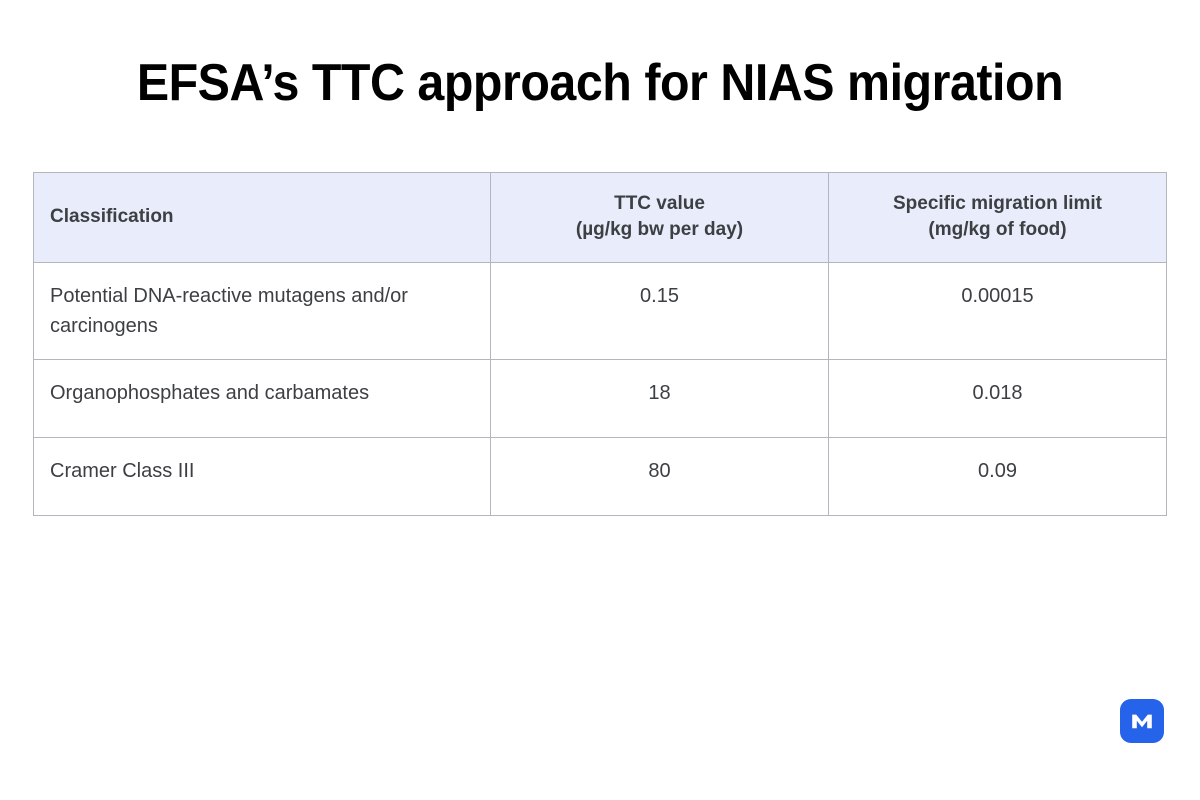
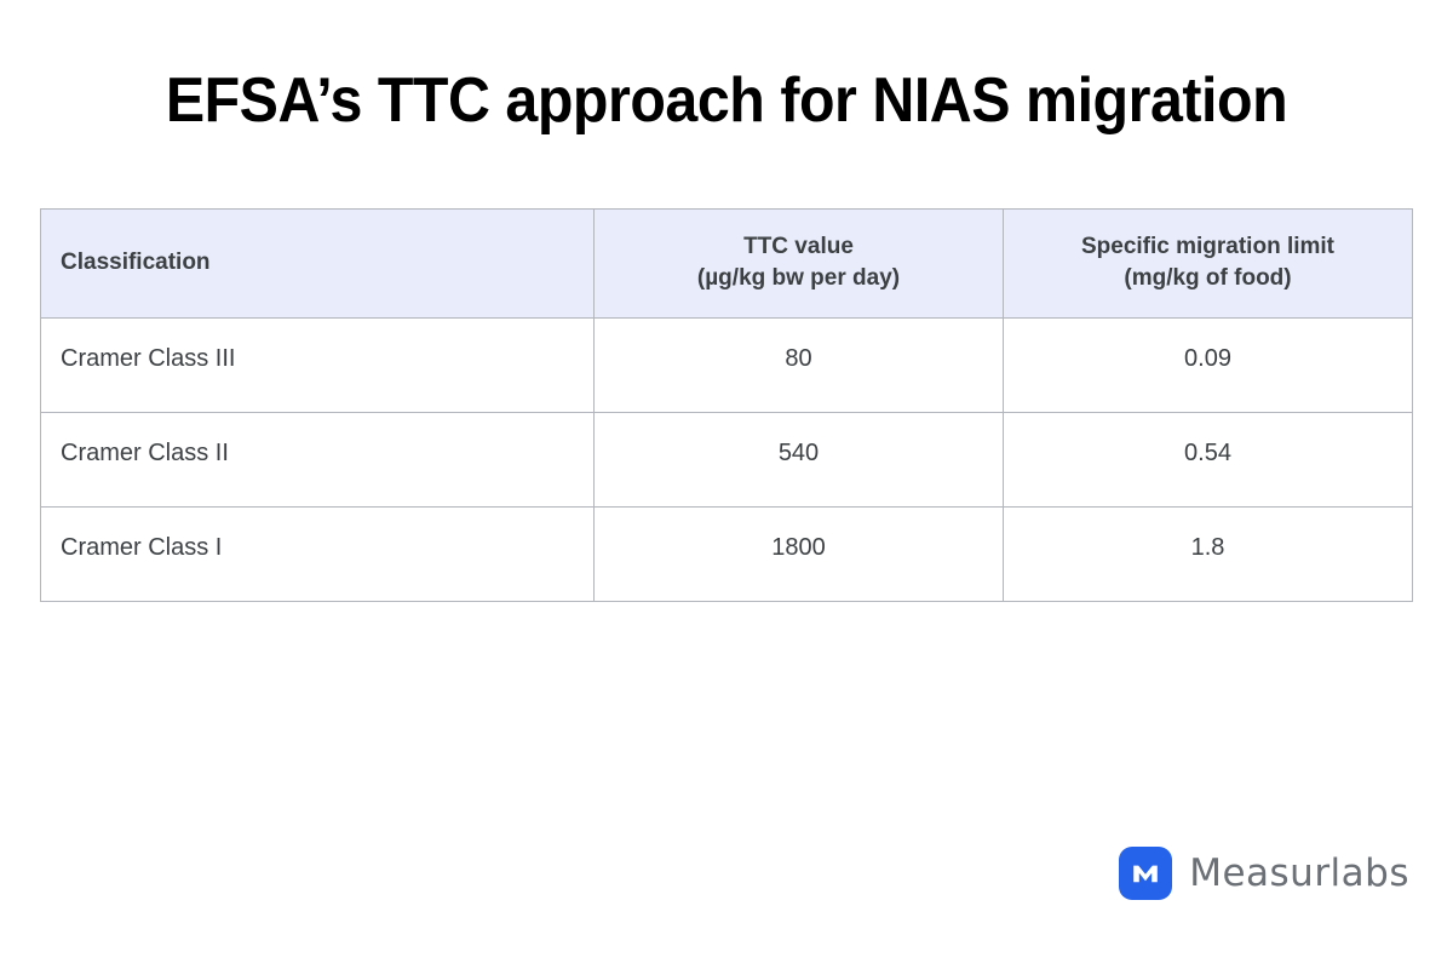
  EFSA’s TTC approach for NIAS migration
  Classification	TTC value (µg/kg bw per day)	Specific migration limit (mg/kg of food)
- Potential DNA-reactive mutagens and/or carcinogens	0.15	0.00015
- Organophosphates and carbamates	18	0.018
  Cramer Class III	80	0.09
+ Cramer Class II	540	0.54
+ Cramer Class I	1800	1.8
+ Measurlabs
